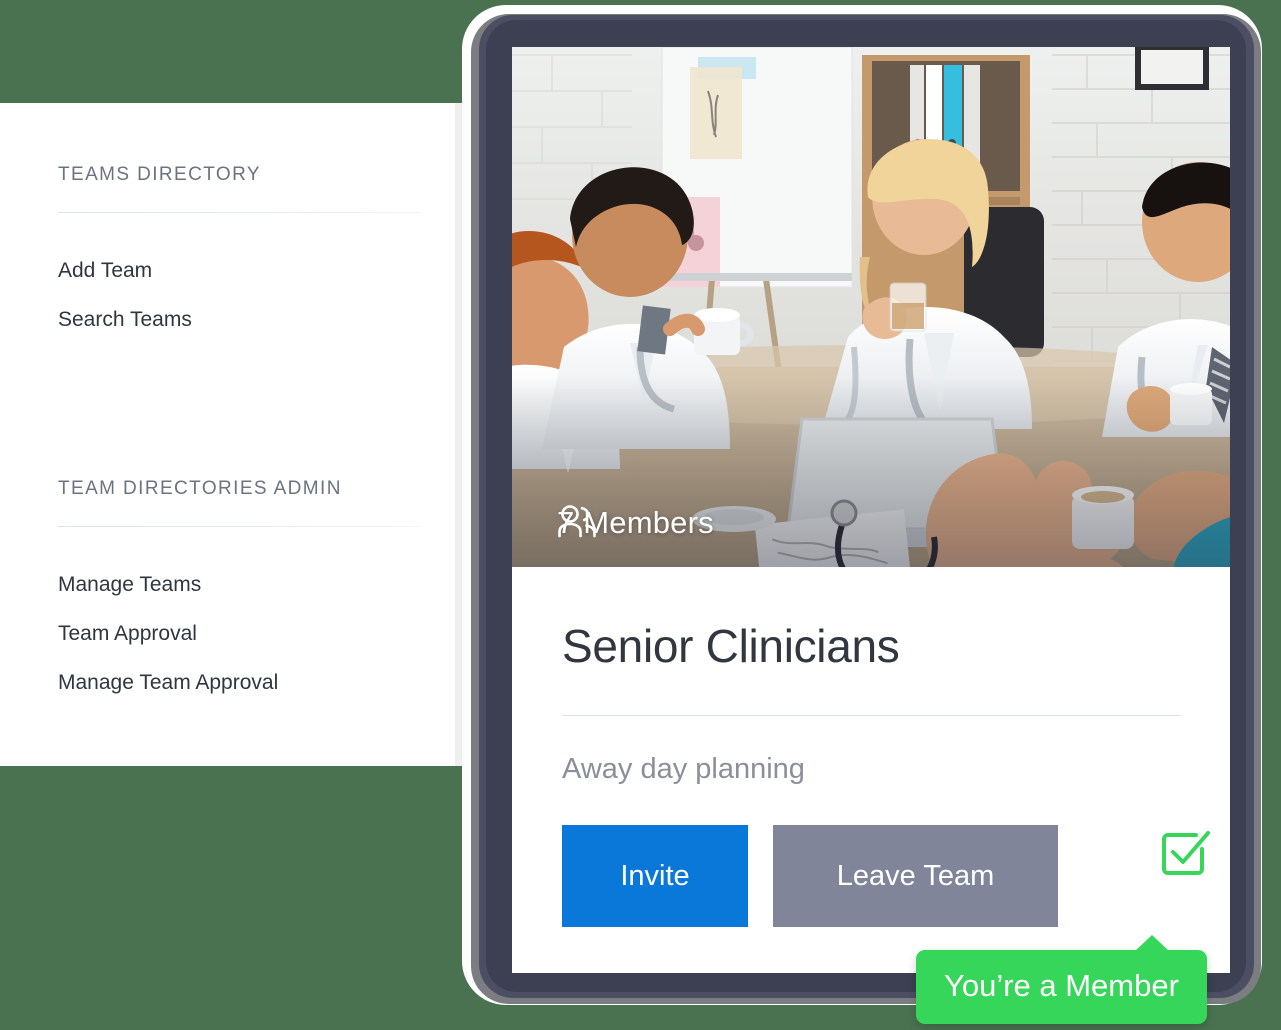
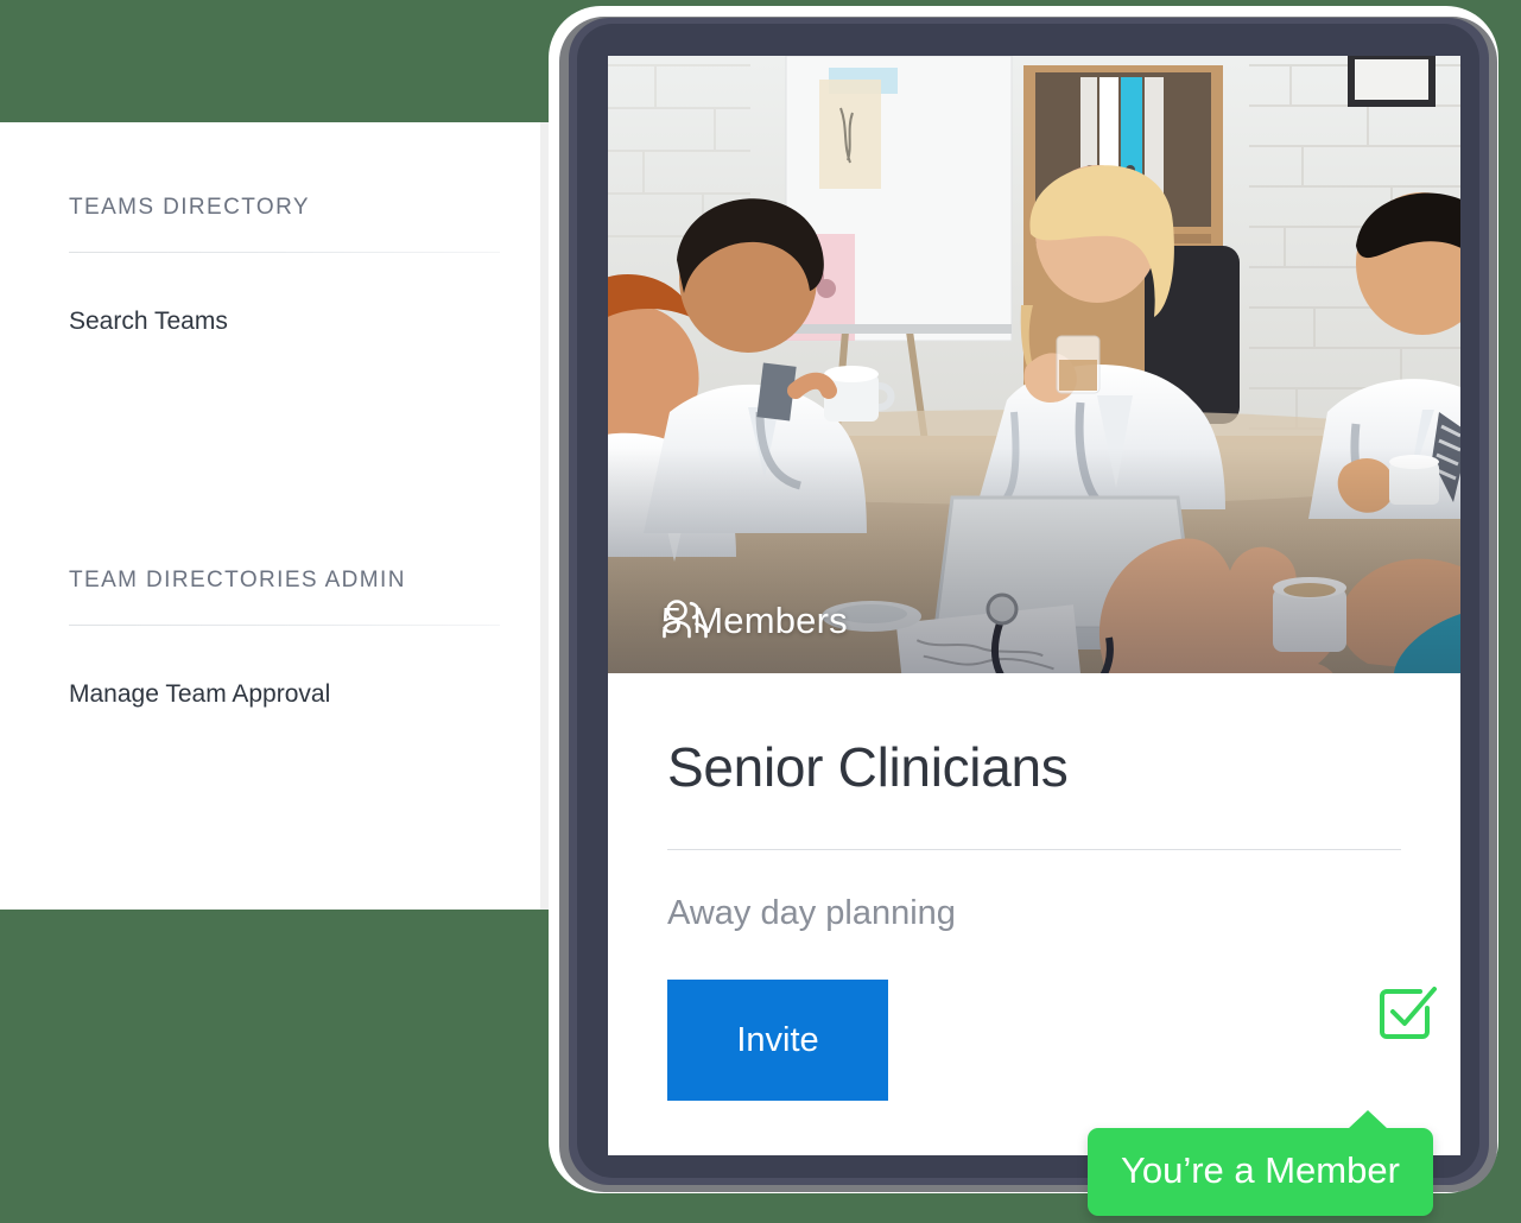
  TEAMS DIRECTORY
- Add Team
  Search Teams
  TEAM DIRECTORIES ADMIN
- Manage Teams
- Team Approval
  Manage Team Approval
- 7 Members
+ 5 Members
  Senior Clinicians
  Away day planning
  Invite
- Leave Team
  You’re a Member
